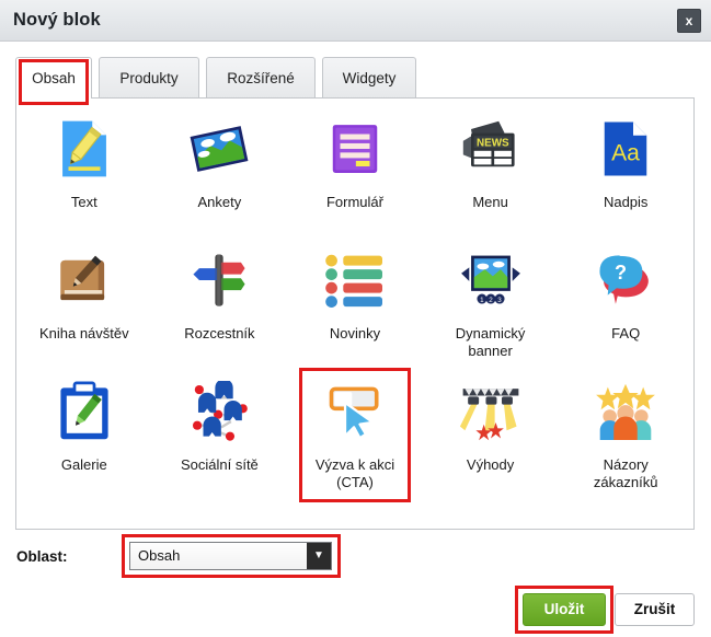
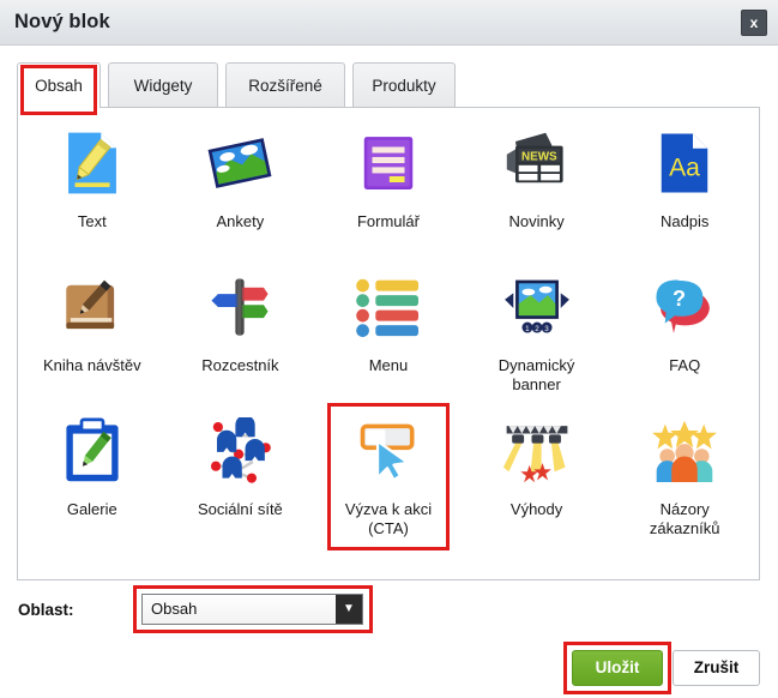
  Nový blok
  x
  Obsah
- Produkty
+ Widgety
  Rozšířené
- Widgety
+ Produkty
  Text
  Ankety
  Formulář
  NEWS
- Menu
+ Novinky
  Aa
  Nadpis
  Kniha návštěv
  Rozcestník
- Novinky
+ Menu
  Dynamický
  banner
  ?
  FAQ
  Galerie
  Sociální sítě
  Výzva k akci
  (CTA)
  Výhody
  Názory
  zákazníků
  Oblast:
  Obsah
  ▼
  Uložit
  Zrušit
